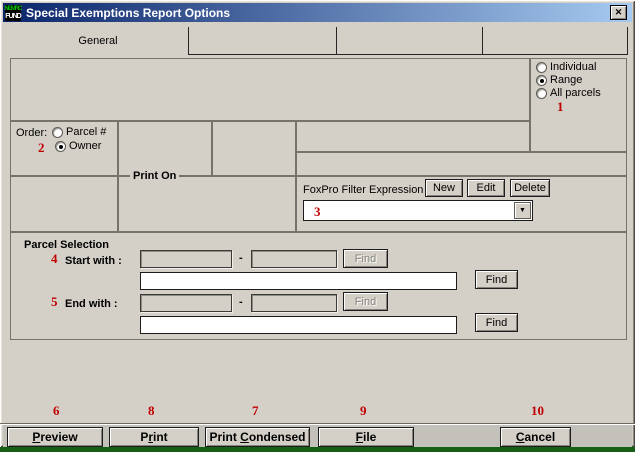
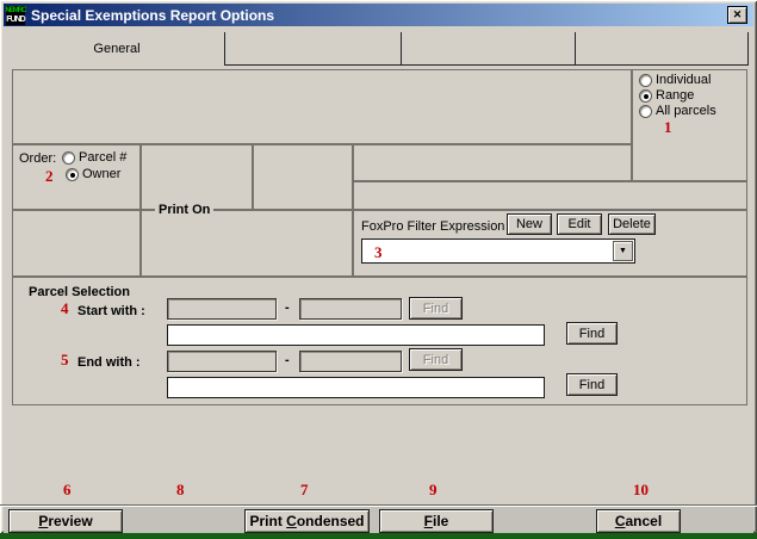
  Special Exemptions Report Options
  ✕
  General
  Individual
  Range
  All parcels
  1
  Order:
  Parcel #
  2
  Owner
  Print On
  FoxPro Filter Expression
  New
  Edit
  Delete
  3
  Parcel Selection
  4
  Start with :
  -
  Find
  Find
  5
  End with :
  -
  Find
  Find
  6
  8
  7
  9
  10
  Preview
- Print
  Print Condensed
  File
  Cancel
